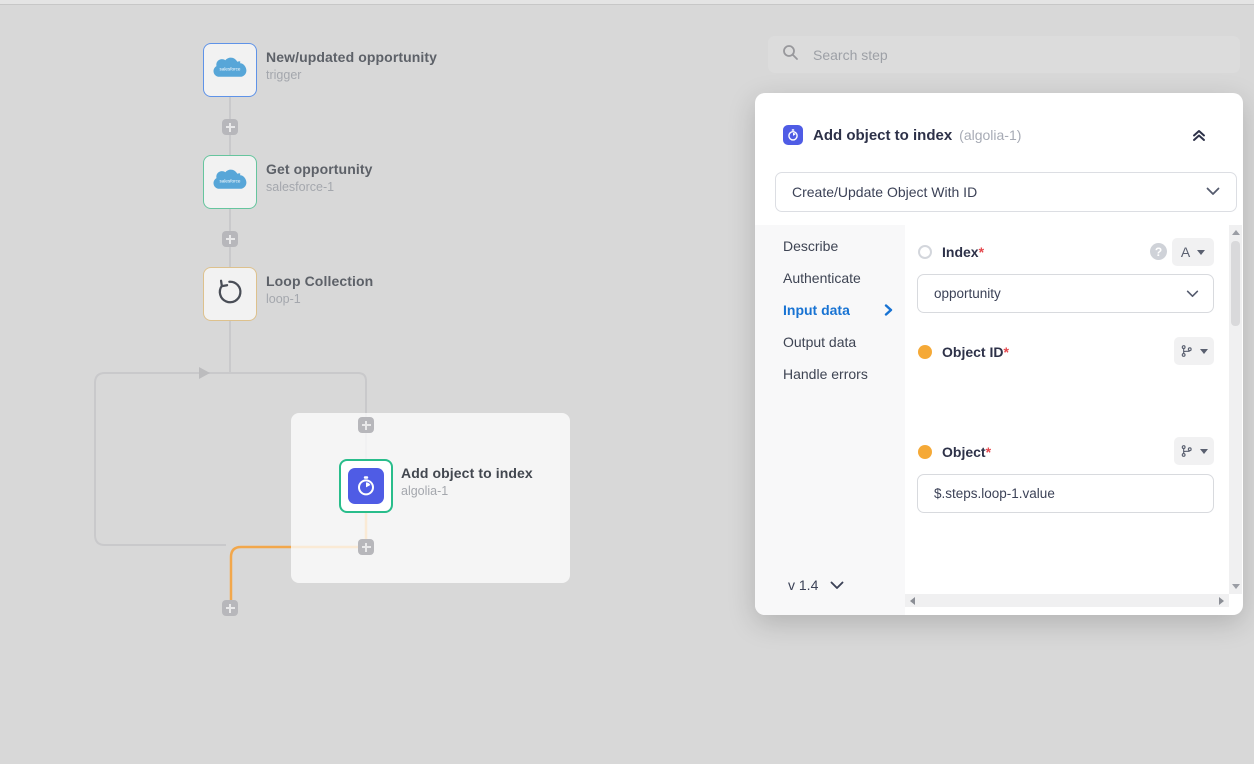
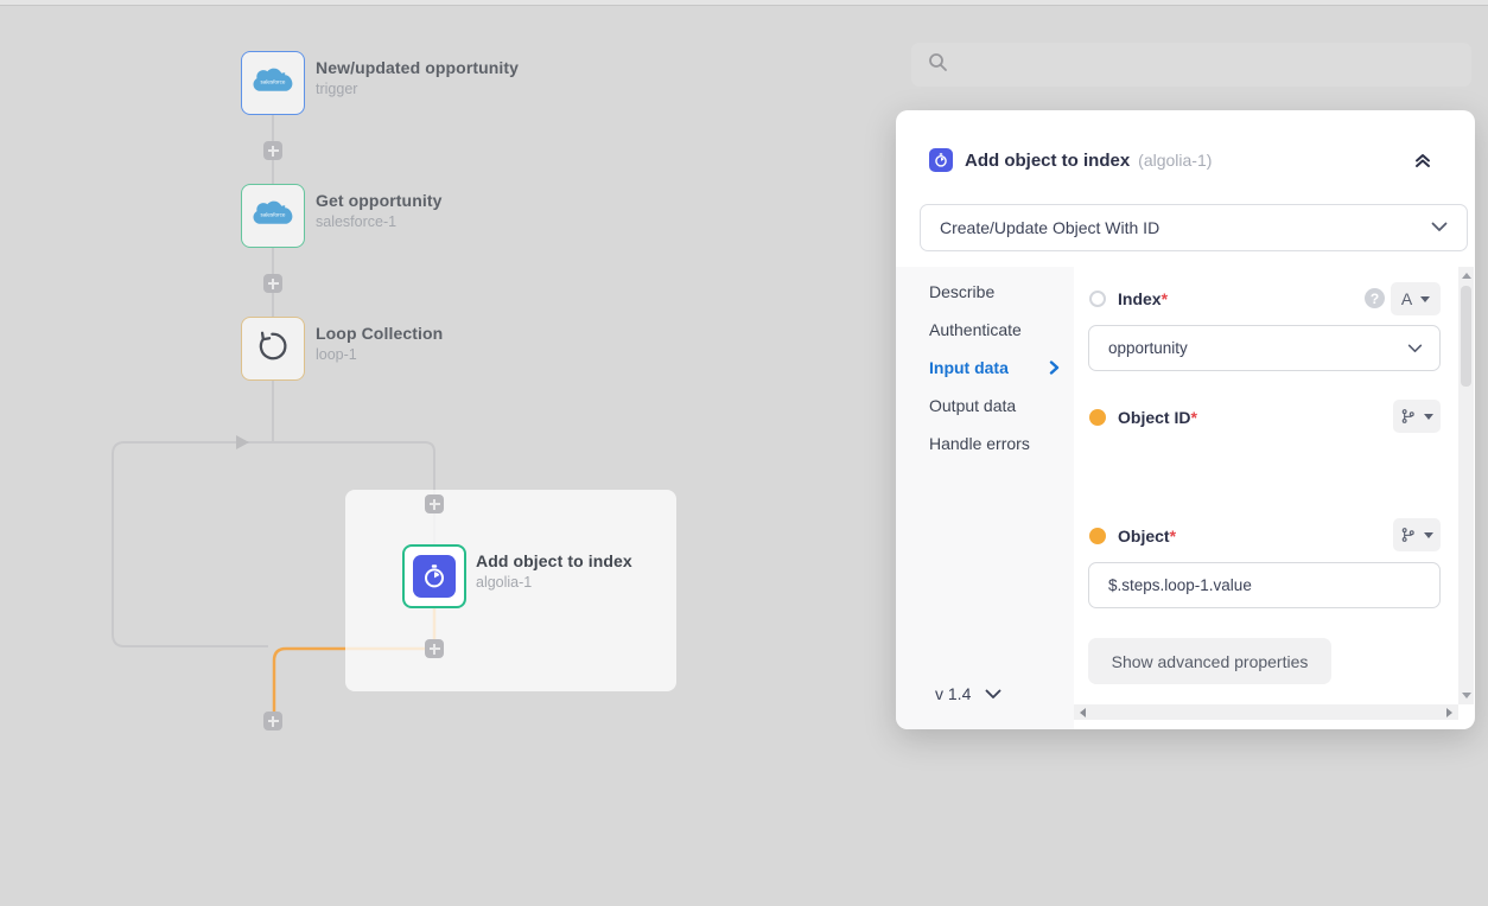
  New/updated opportunity
  trigger
  Get opportunity
  salesforce-1
  Loop Collection
  loop-1
  Add object to index
  algolia-1
- Search step
  Add object to index
  (algolia-1)
  Create/Update Object With ID
  Describe
  Authenticate
  Input data
  Output data
  Handle errors
  v 1.4
  Index*
  ?
  A
  opportunity
  Object ID*
  Object*
  $.steps.loop-1.value
+ Show advanced properties
